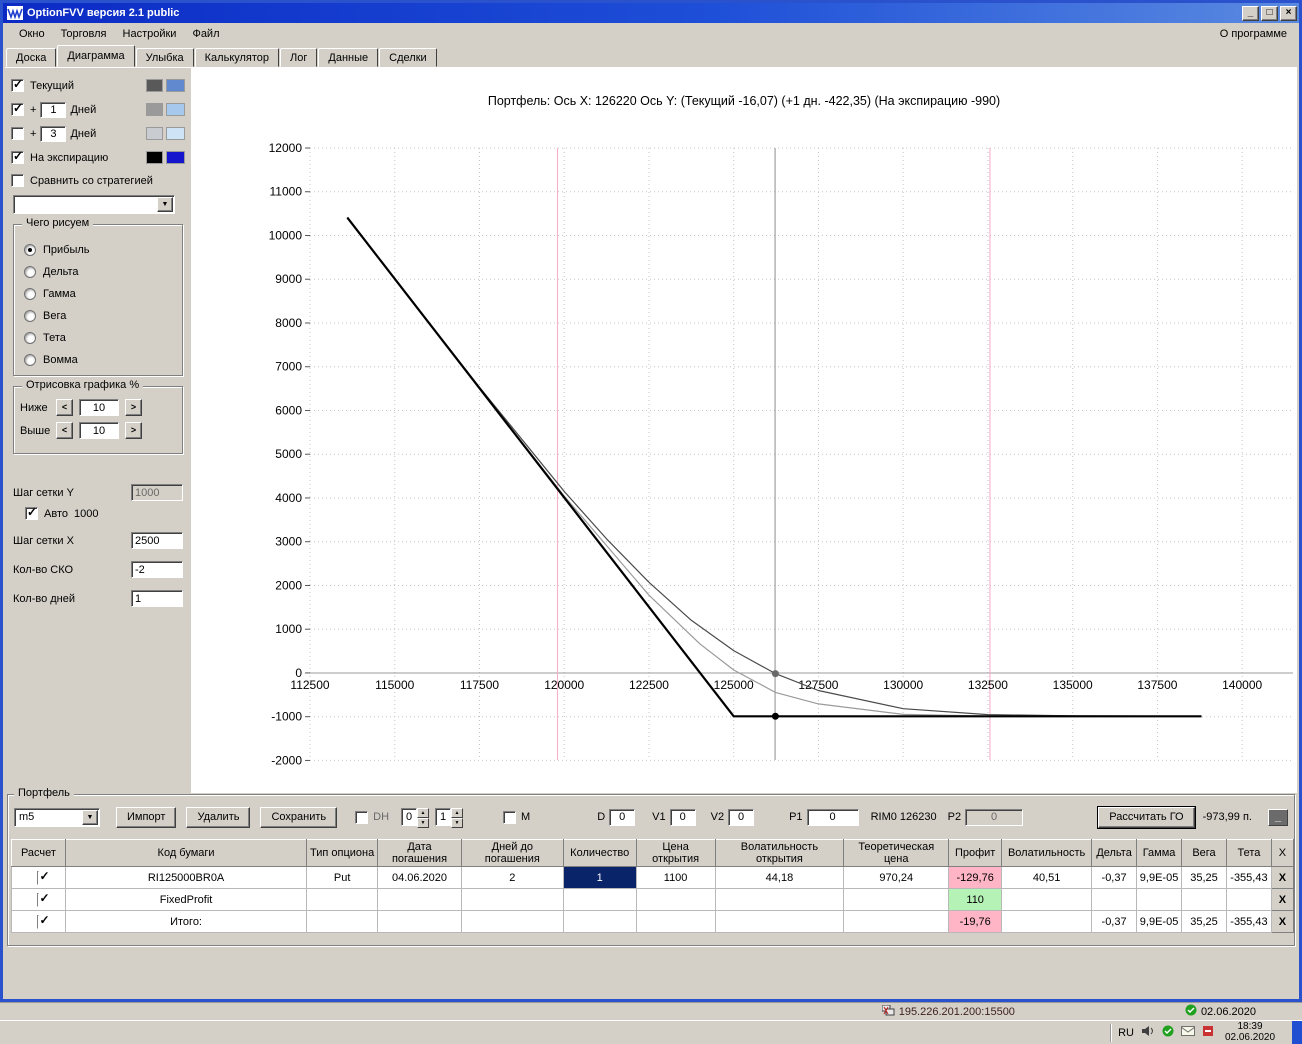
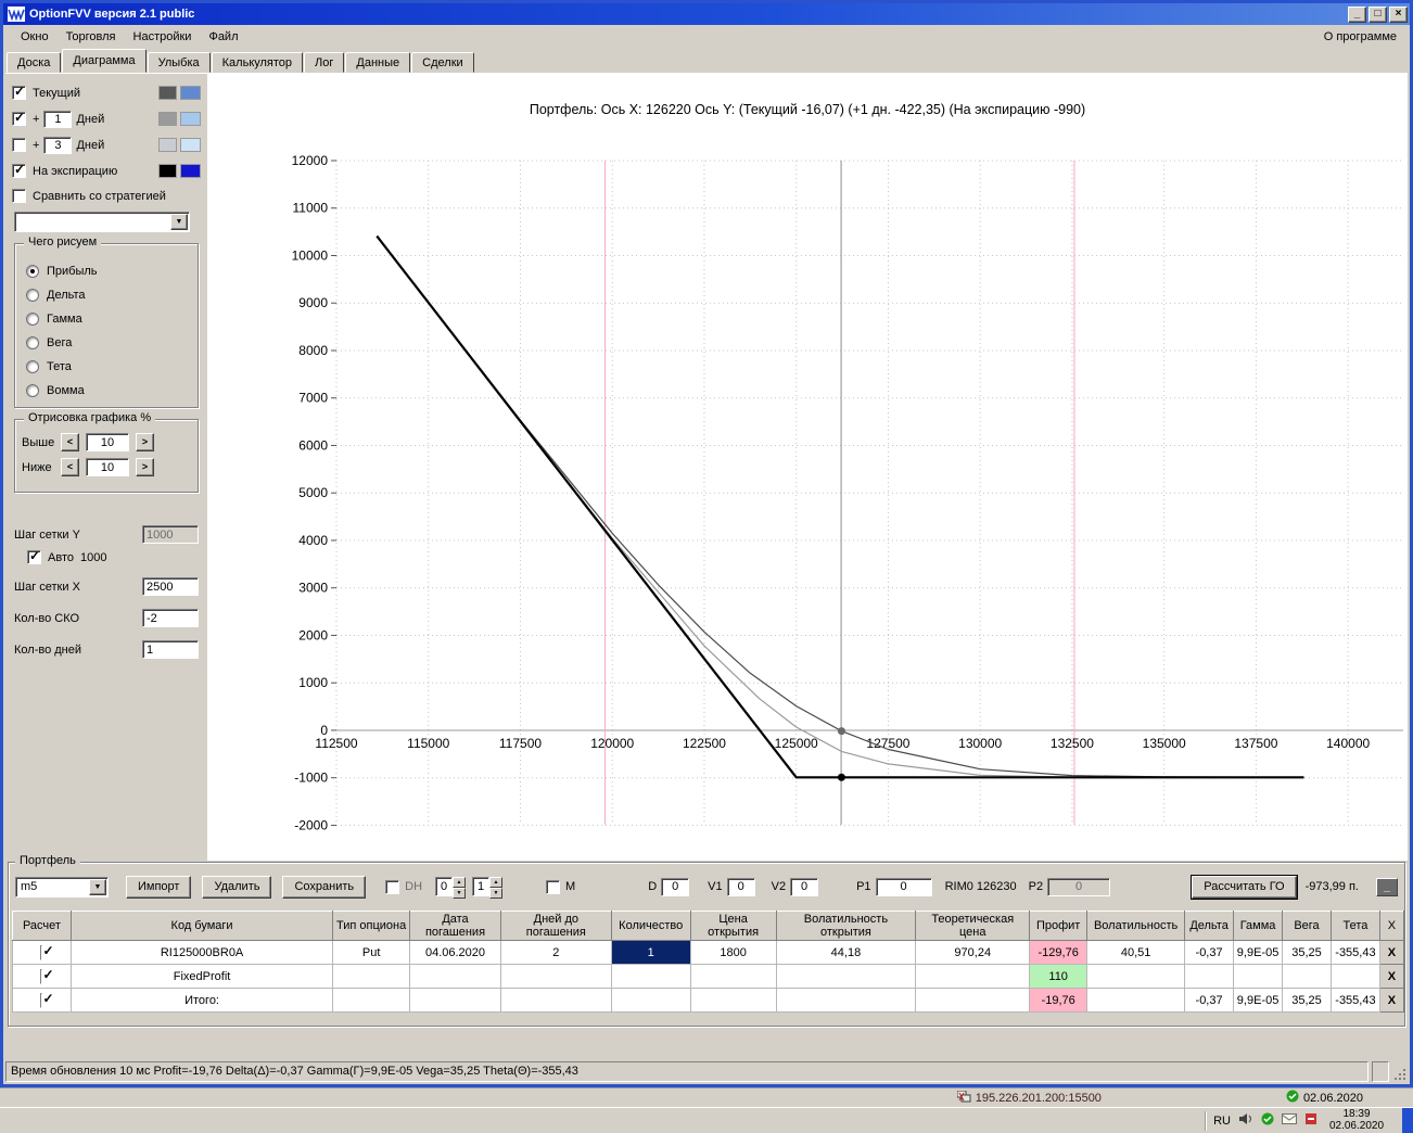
  OptionFVV версия 2.1 public
  _
  □
  ×
  Окно
  Торговля
  Настройки
  Файл
  О программе
  Доска
  Диаграмма
  Улыбка
  Калькулятор
  Лог
  Данные
  Сделки
  Текущий
  +
  1
  Дней
  +
  3
  Дней
  На экспирацию
  Сравнить со стратегией
  Чего рисуем
  Прибыль
  Дельта
  Гамма
  Вега
  Тета
  Вомма
  Отрисовка графика %
- Ниже
+ Выше
  <
  10
  >
- Выше
+ Ниже
  <
  10
  >
  Шаг сетки Y
  1000
  Авто
  1000
  Шаг сетки X
  2500
  Кол-во СКО
  -2
  Кол-во дней
  1
  Портфель: Ось X: 126220 Ось Y: (Текущий -16,07) (+1 дн. -422,35) (На экспирацию -990)
  -2000
  -1000
  0
  1000
  2000
  3000
  4000
  5000
  6000
  7000
  8000
  9000
  10000
  11000
  12000
  112500
  115000
  117500
  120000
  122500
  125000
  127500
  130000
  132500
  135000
  137500
  140000
  Портфель
  m5
  Импорт
  Удалить
  Сохранить
  DH
  0
  1
  М
  D
  0
  V1
  0
  V2
  0
  P1
  0
  RIM0 126230
  P2
  0
  Рассчитать ГО
  -973,99 п.
  _
  Расчет	Код бумаги	Тип опциона	Дата погашения	Дней до погашения	Количество	Цена открытия	Волатильность открытия	Теоретическая цена	Профит	Волатильность	Дельта	Гамма	Вега	Тета	X
- 	RI125000BR0A	Put	04.06.2020	2	1	1100	44,18	970,24	-129,76	40,51	-0,37	9,9E-05	35,25	-355,43	X
+ 	RI125000BR0A	Put	04.06.2020	2	1	1800	44,18	970,24	-129,76	40,51	-0,37	9,9E-05	35,25	-355,43	X
  	FixedProfit								110						X
  	Итого:								-19,76		-0,37	9,9E-05	35,25	-355,43	X
+ Время обновления 10 мс Profit=-19,76 Delta(Δ)=-0,37 Gamma(Γ)=9,9E-05 Vega=35,25 Theta(Θ)=-355,43
  195.226.201.200:15500
  02.06.2020
  RU
  18:39
  02.06.2020
